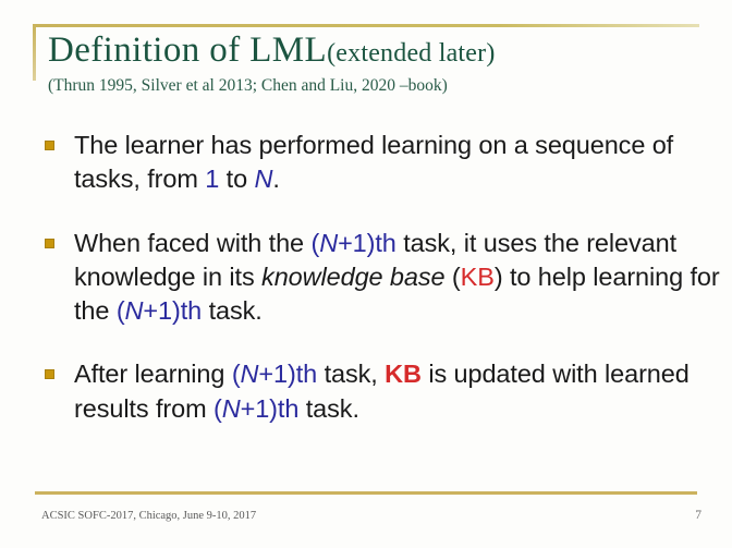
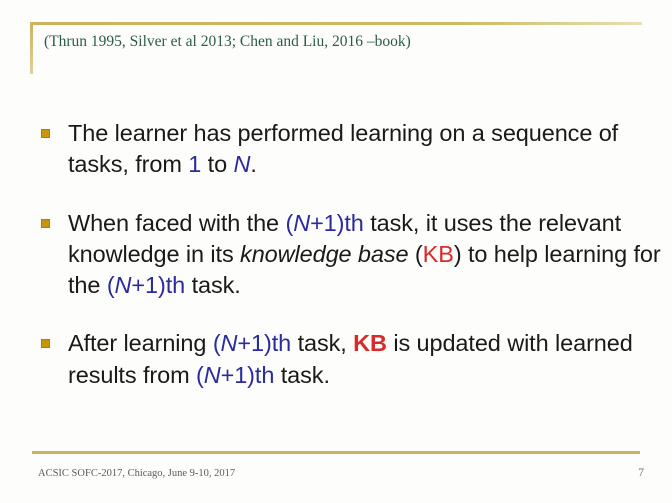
- Definition of LML(extended later)
- (Thrun 1995, Silver et al 2013; Chen and Liu, 2020 –book)
+ (Thrun 1995, Silver et al 2013; Chen and Liu, 2016 –book)
  The learner has performed learning on a sequence of tasks, from 1 to N.
  When faced with the (N+1)th task, it uses the relevant knowledge in its knowledge base (KB) to help learning for the (N+1)th task.
  After learning (N+1)th task, KB is updated with learned results from (N+1)th task.
  ACSIC SOFC-2017, Chicago, June 9-10, 2017
  7
